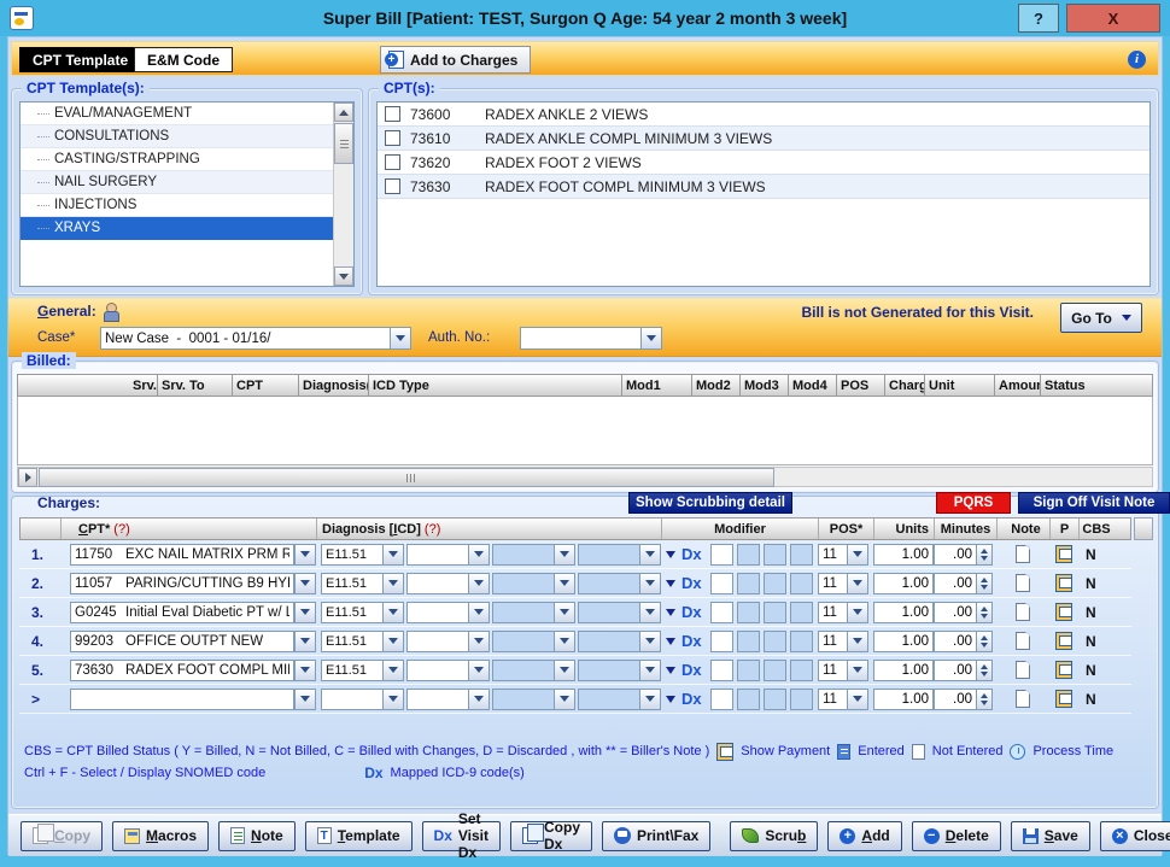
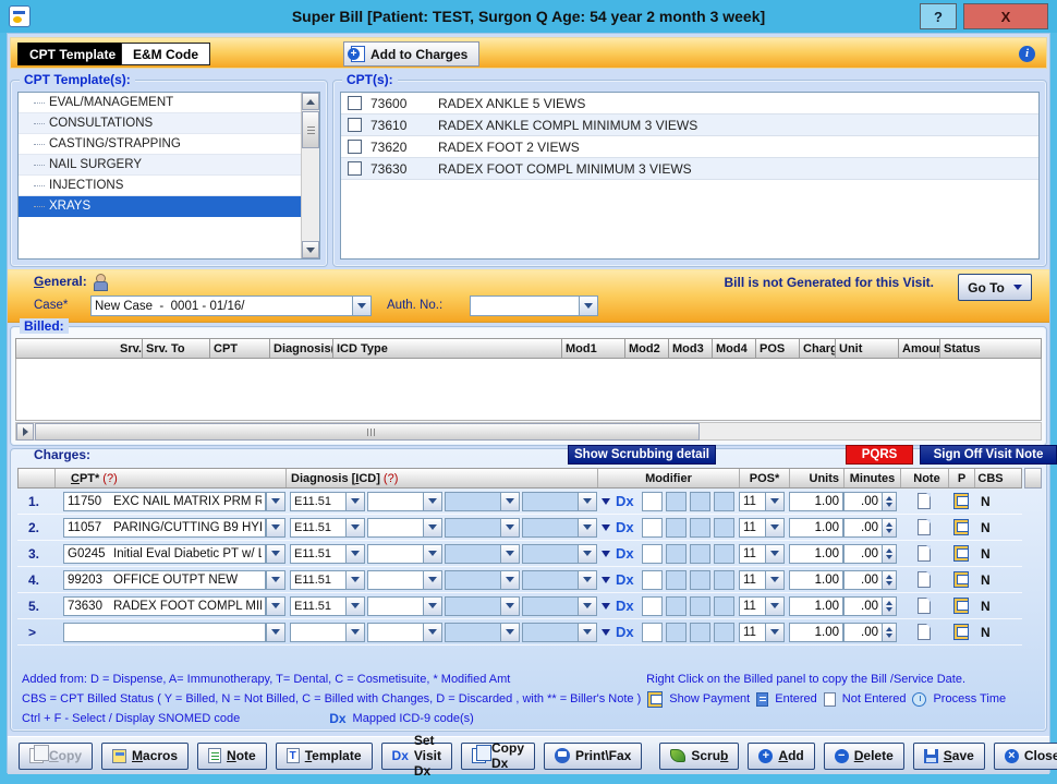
  Super Bill [Patient: TEST, Surgon Q Age: 54 year 2 month 3 week]
  ?
  X
  CPT Template
  E&M Code
  Add to Charges
  i
  CPT Template(s):
  EVAL/MANAGEMENT
  CONSULTATIONS
  CASTING/STRAPPING
  NAIL SURGERY
  INJECTIONS
  XRAYS
  CPT(s):
  73600
- RADEX ANKLE 2 VIEWS
+ RADEX ANKLE 5 VIEWS
  73610
  RADEX ANKLE COMPL MINIMUM 3 VIEWS
  73620
  RADEX FOOT 2 VIEWS
  73630
  RADEX FOOT COMPL MINIMUM 3 VIEWS
  General:
  Case*
  New Case - 0001 - 01/16/
  Auth. No.:
  Bill is not Generated for this Visit.
  Go To
  Billed:
  Srv. To
  CPT
  Diagnosis(
  ICD Type
  Mod1
  Mod2
  Mod3
  Mod4
  POS
  Charg
  Unit
  Amoun
  Status
  Charges:
  Show Scrubbing detail
  PQRS
  Sign Off Visit Note
  CPT*
  (?)
  Diagnosis [ICD]
  (?)
  Modifier
  POS*
  Units
  Minutes
  Note
  P
  CBS
  1.
  11750
  EXC NAIL MATRIX PRM R
  E11.51
  Dx
  11
  1.00
  .00
  N
  2.
  11057
  PARING/CUTTING B9 HY
  E11.51
  Dx
  11
  1.00
  .00
  N
  3.
  G0245
  Initial Eval Diabetic PT w/ L
  E11.51
  Dx
  11
  1.00
  .00
  N
  4.
  99203
  OFFICE OUTPT NEW
  E11.51
  Dx
  11
  1.00
  .00
  N
  5.
  73630
  RADEX FOOT COMPL MI
  E11.51
  Dx
  11
  1.00
  .00
  N
  >
  Dx
  11
  1.00
  .00
  N
+ Added from: D = Dispense, A= Immunotherapy, T= Dental, C = Cosmetisuite, * Modified Amt
+ Right Click on the Billed panel to copy the Bill /Service Date.
  CBS = CPT Billed Status ( Y = Billed, N = Not Billed, C = Billed with Changes, D = Discarded , with ** = Biller's Note )
  Show Payment
  Entered
  Not Entered
  Process Time
  Ctrl + F - Select / Display SNOMED code
  Dx
  Mapped ICD-9 code(s)
  Copy
  Macros
  Note
  T
  Template
  Dx
  Set Visit Dx
  Copy Dx
  Print\Fax
  Scrub
  +
  Add
  −
  Delete
  Save
  ×
  Close
